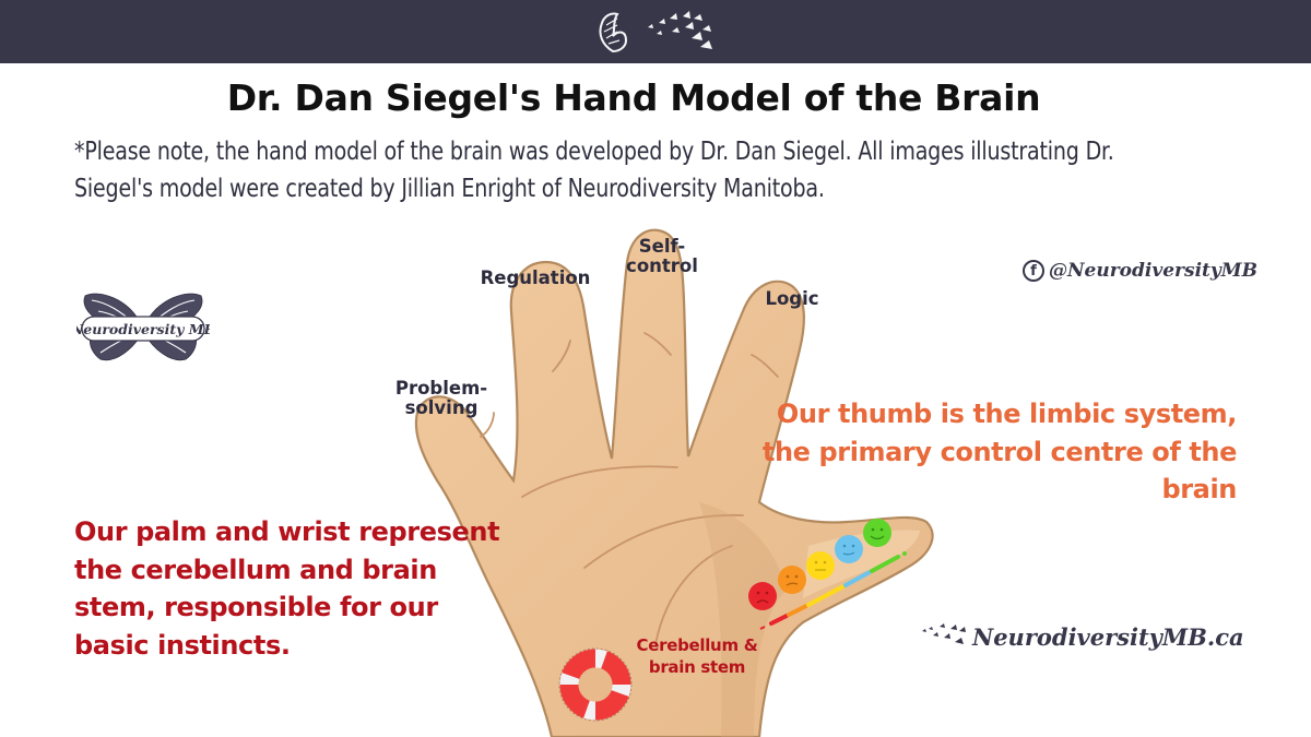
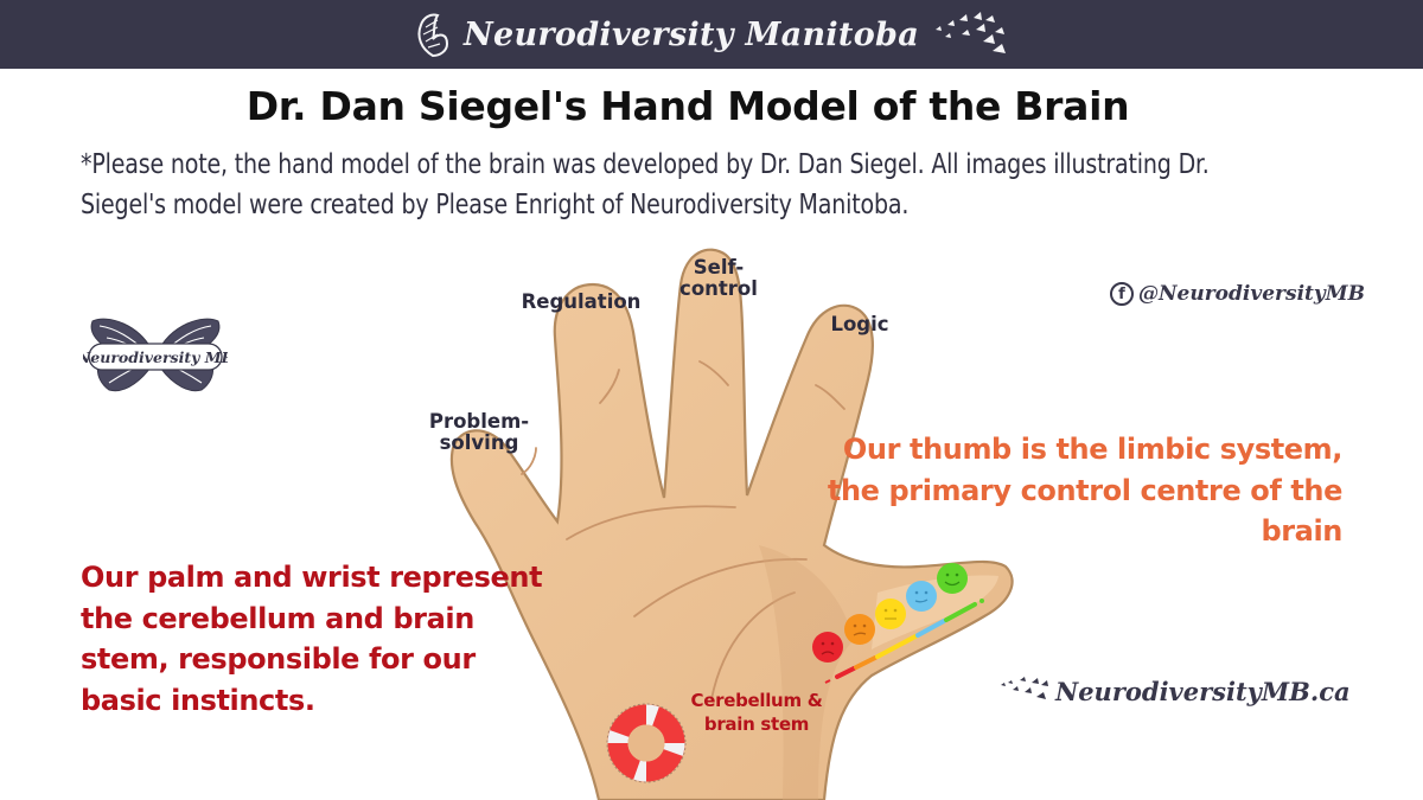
+ Neurodiversity Manitoba
  Dr. Dan Siegel's Hand Model of the Brain
- *Please note, the hand model of the brain was developed by Dr. Dan Siegel. All images illustrating Dr. Siegel's model were created by Jillian Enright of Neurodiversity Manitoba.
+ *Please note, the hand model of the brain was developed by Dr. Dan Siegel. All images illustrating Dr. Siegel's model were created by Please Enright of Neurodiversity Manitoba.
  Neurodiversity MB
  f
  @NeurodiversityMB
  Problem-
  solving
  Regulation
  Self-
  control
  Logic
  Our palm and wrist represent the cerebellum and brain stem, responsible for our basic instincts.
  Our thumb is the limbic system, the primary control centre of the brain
  Cerebellum & brain stem
  NeurodiversityMB.ca
